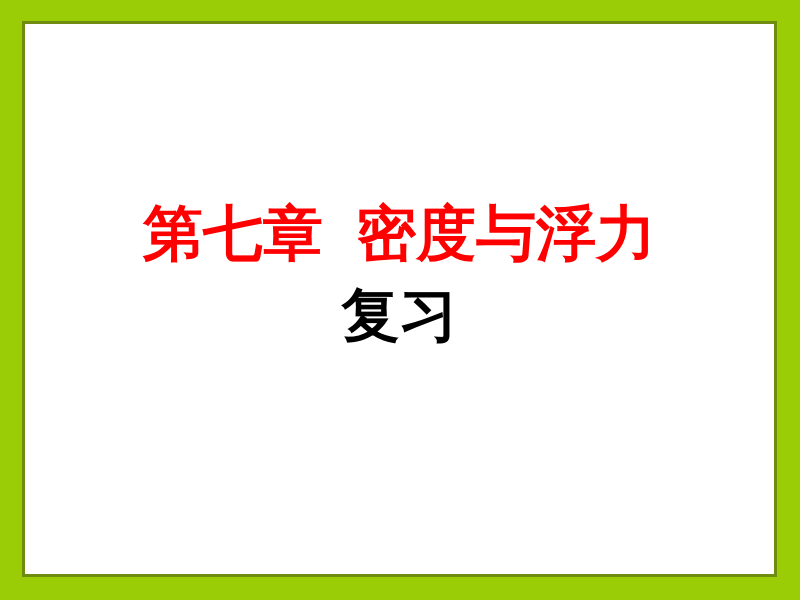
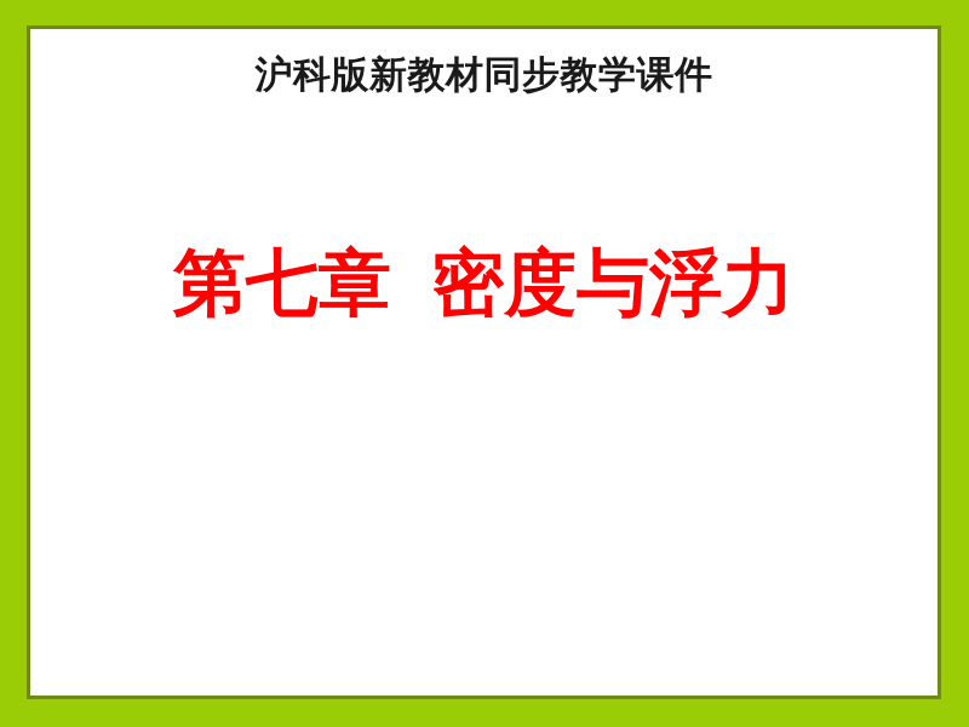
+ 沪科版新教材同步教学课件
  第七章 密度与浮力
- 复习
